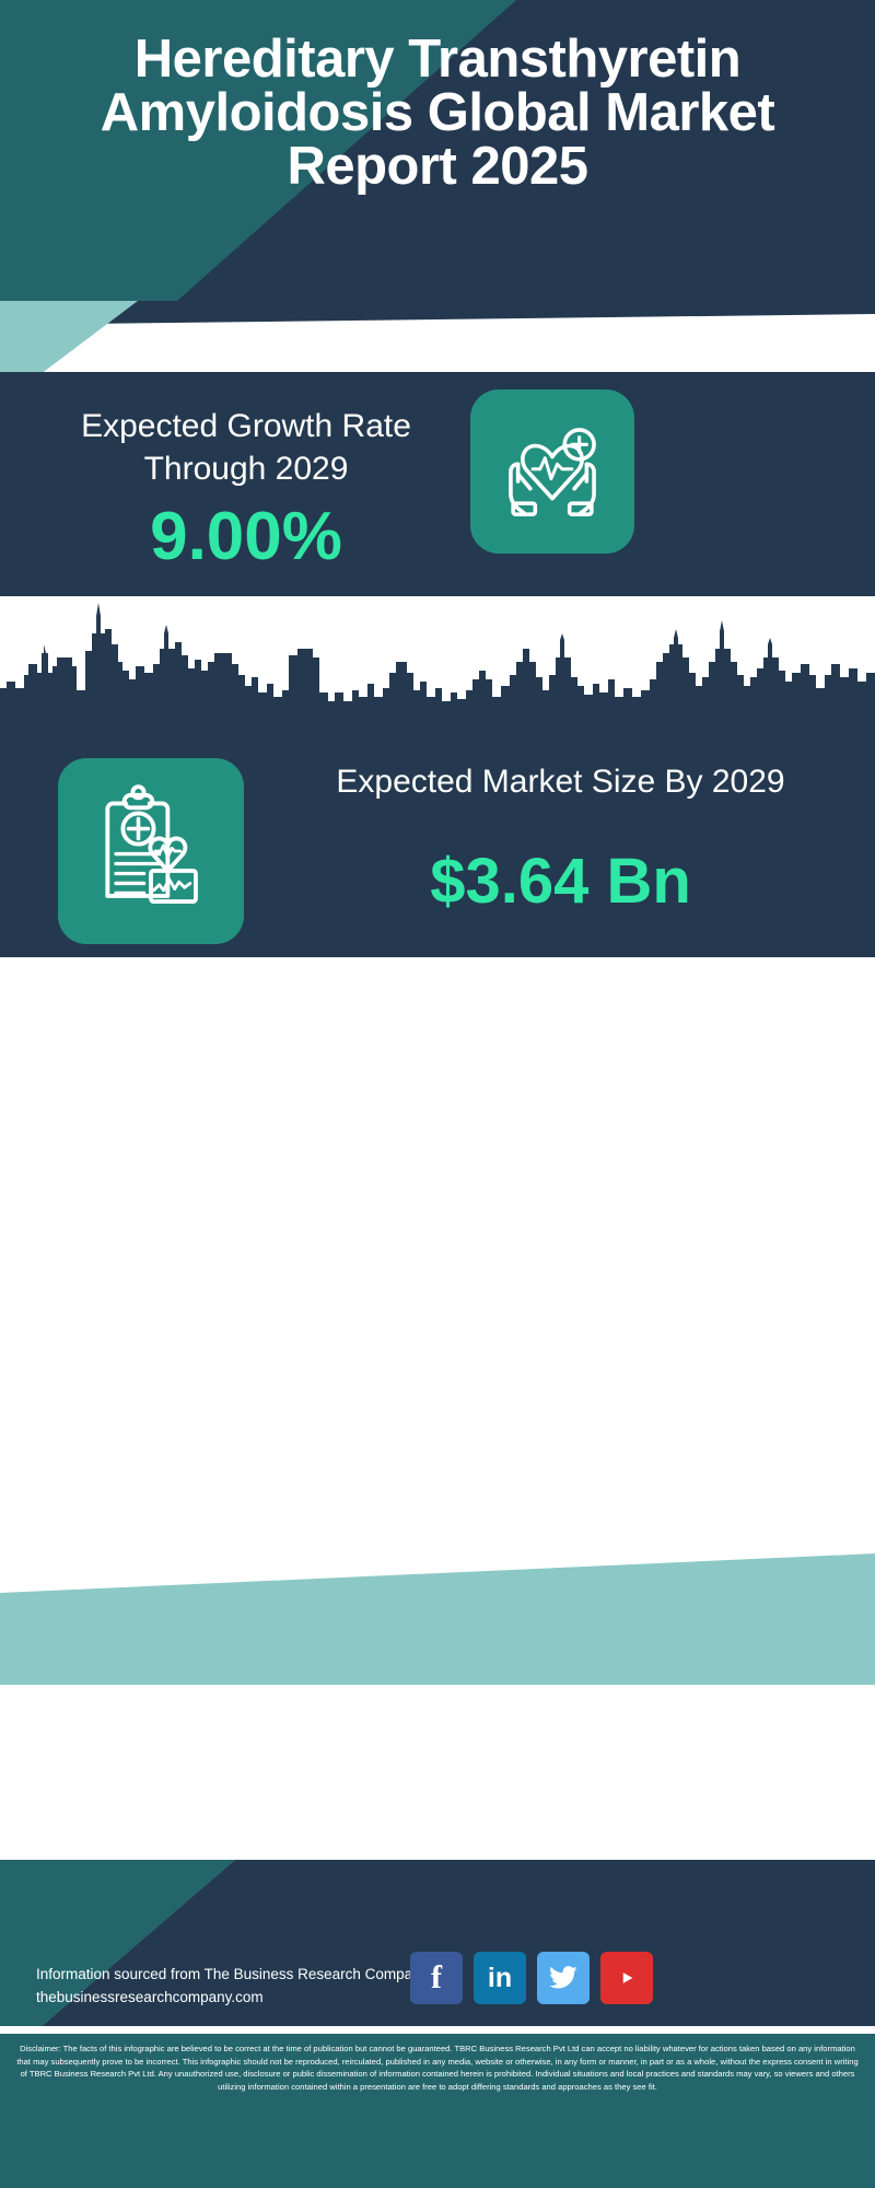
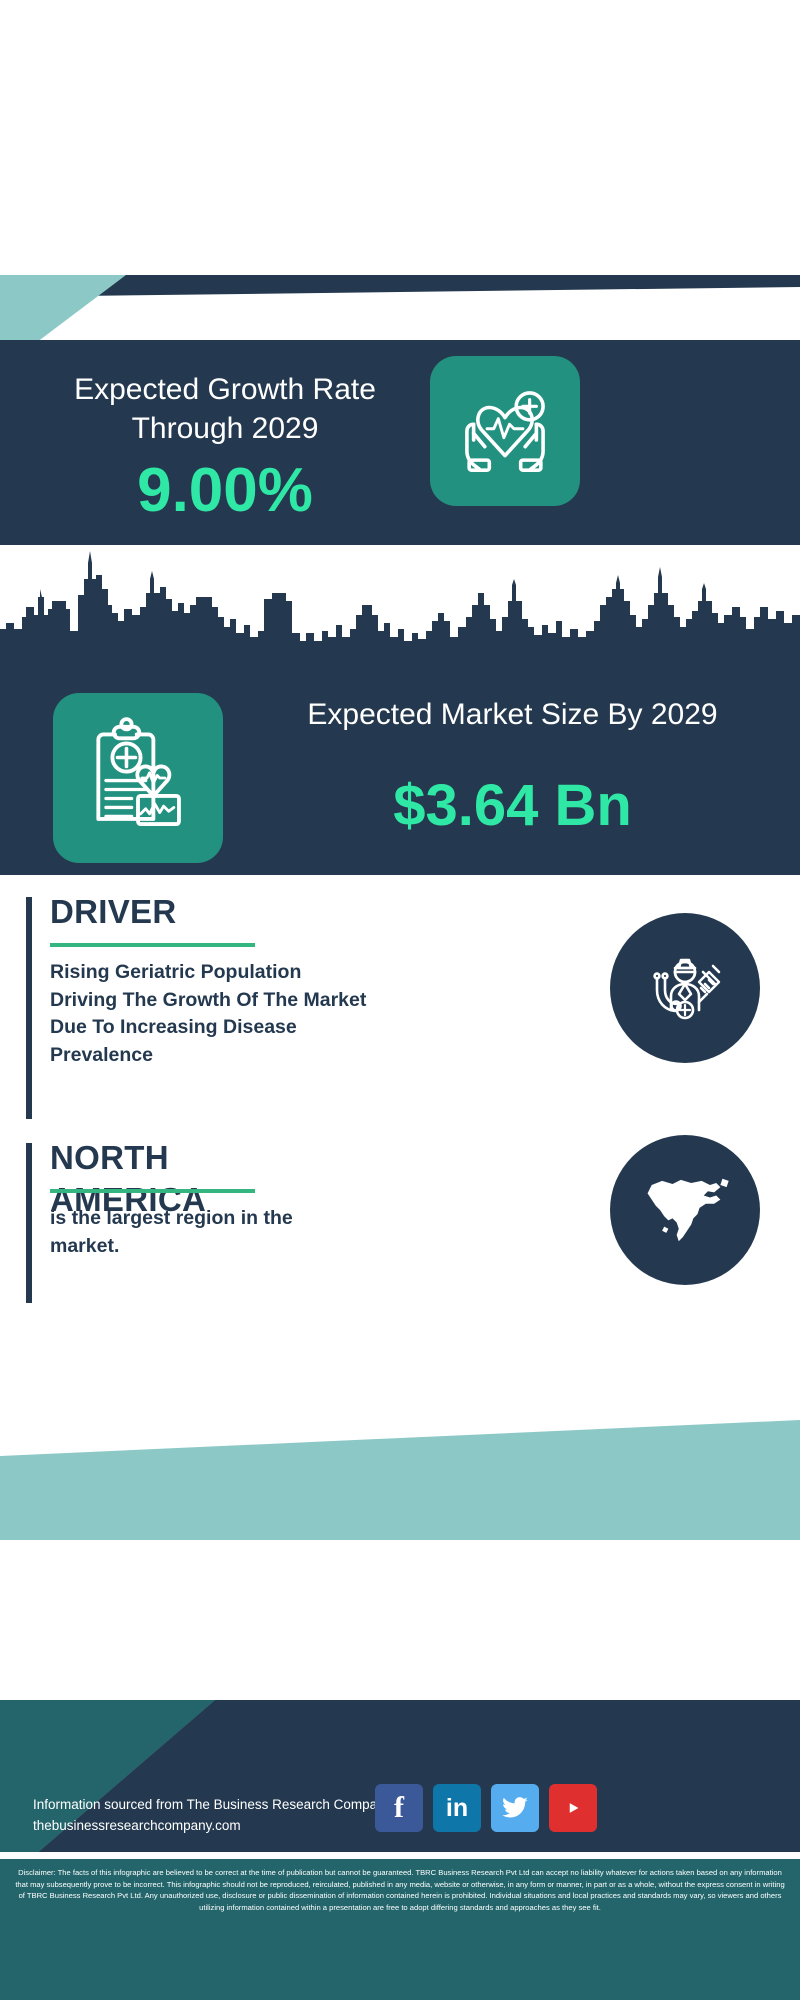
- Hereditary Transthyretin Amyloidosis Global Market Report 2025
  Expected Growth Rate Through 2029
  9.00%
  Expected Market Size By 2029
  $3.64 Bn
+ DRIVER
+ Rising Geriatric Population Driving The Growth Of The Market Due To Increasing Disease Prevalence
+ NORTH AMERICA
+ is the largest region in the market.
  Information sourced from The Business Research Compa
  thebusinessresearchcompany.com
  f
  in
  Disclaimer: The facts of this infographic are believed to be correct at the time of publication but cannot be guaranteed. TBRC Business Research Pvt Ltd can accept no liability whatever for actions taken based on any information that may subsequently prove to be incorrect. This infographic should not be reproduced, reirculated, published in any media, website or otherwise, in any form or manner, in part or as a whole, without the express consent in writing of TBRC Business Research Pvt Ltd. Any unauthorized use, disclosure or public dissemination of information contained herein is prohibited. Individual situations and local practices and standards may vary, so viewers and others utilizing information contained within a presentation are free to adopt differing standards and approaches as they see fit.
